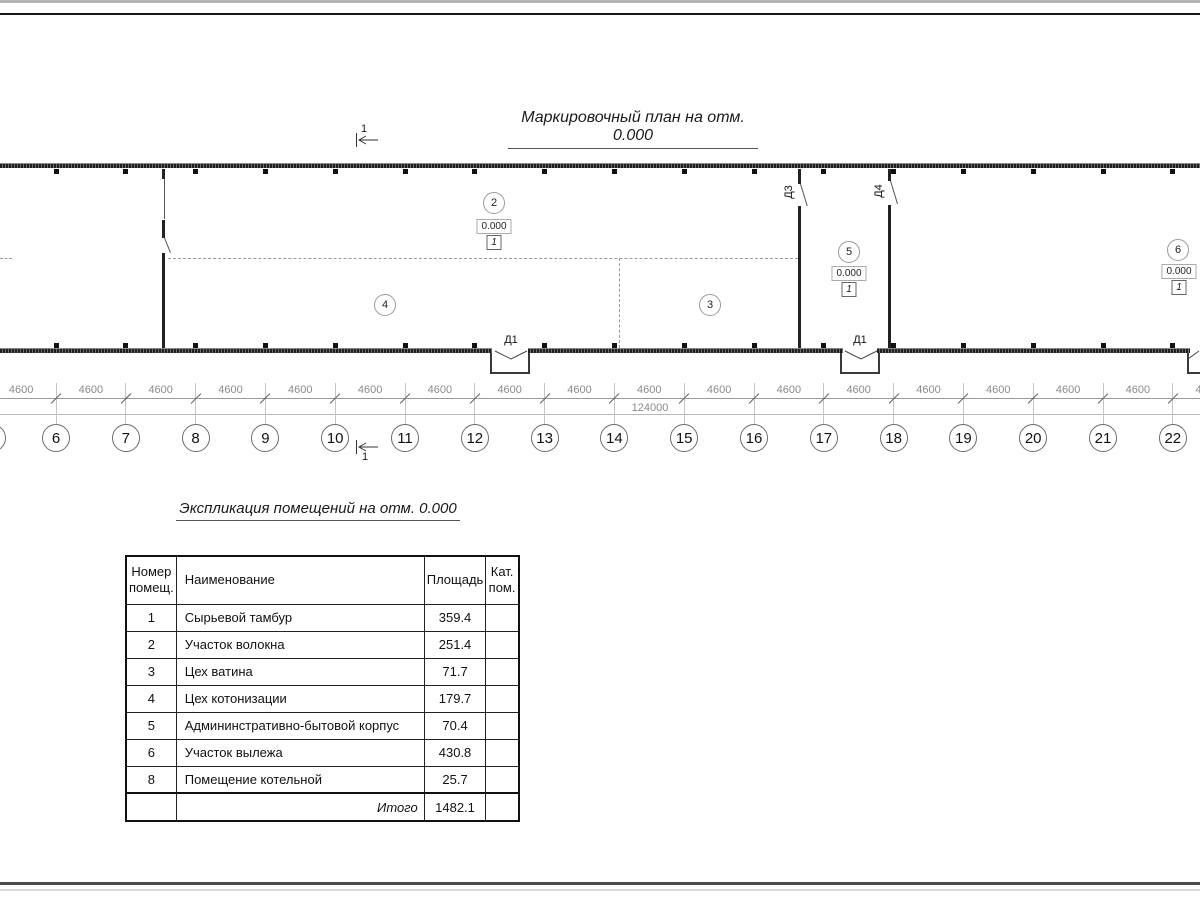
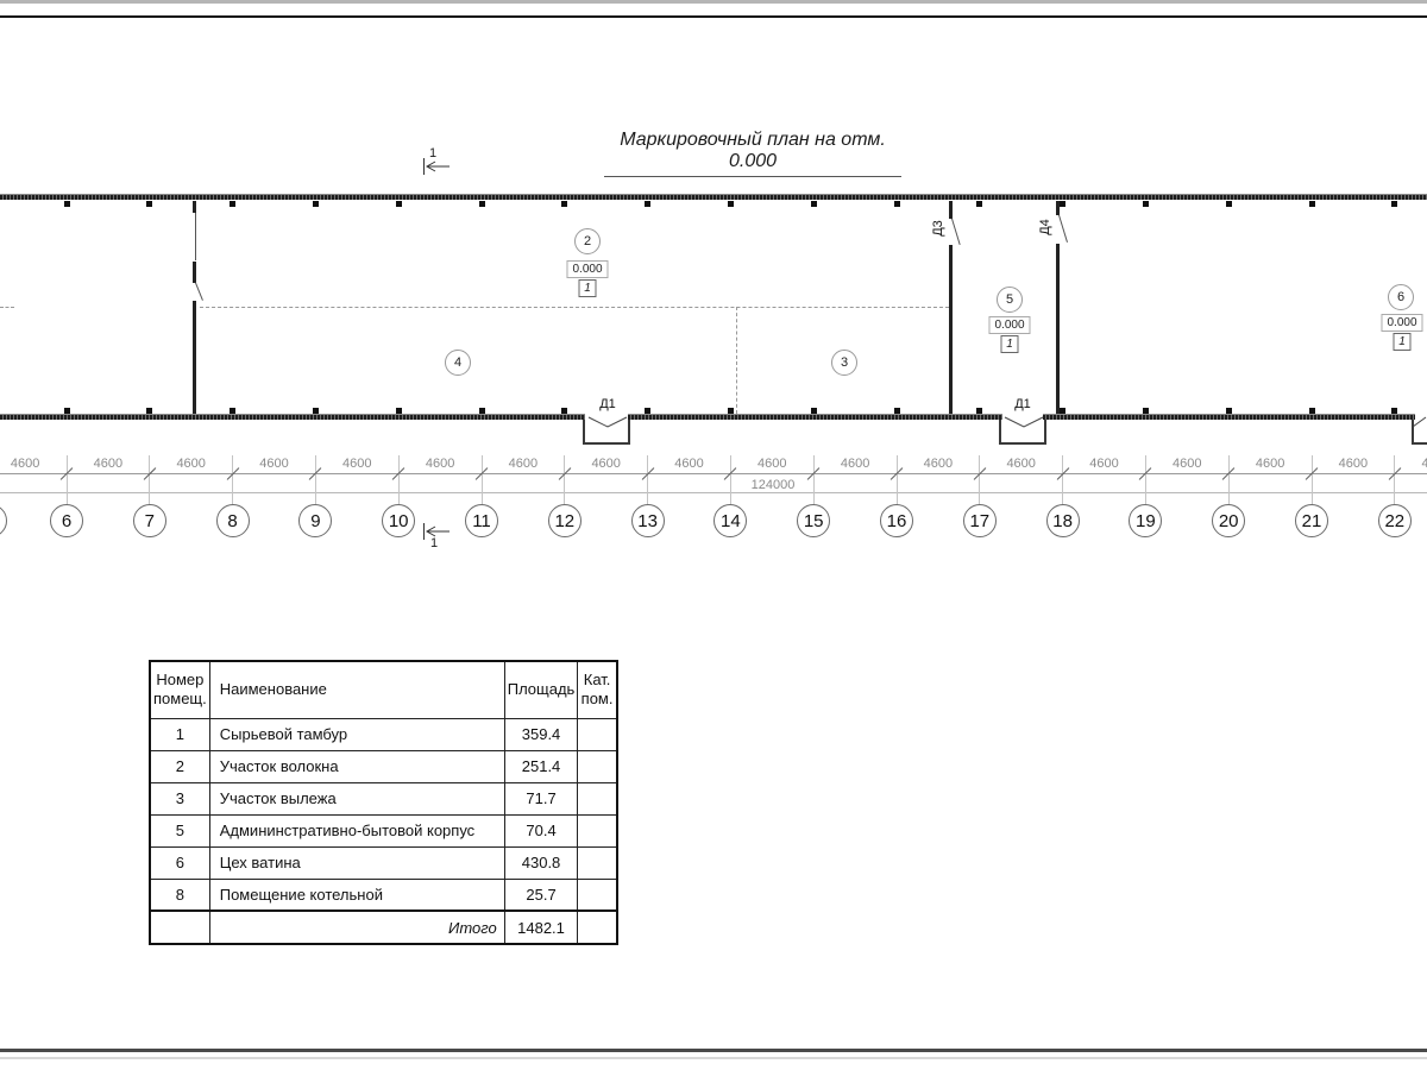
  Маркировочный план на отм. 0.000
  1
  1
  Д1
  Д1
  2
  0.000
  1
  4
  3
  5
  0.000
  1
  6
  0.000
  1
  124000
  6
  7
  8
  9
  10
  11
  12
  13
  14
  15
  16
  17
  18
  19
  20
  21
  22
  4600
  4600
  4600
  4600
  4600
  4600
  4600
  4600
  4600
  4600
  4600
  4600
  4600
  4600
  4600
  4600
  4600
- Экспликация помещений на отм. 0.000
  Номер помещ.	Наименование	Площадь	Кат. пом.
  1	Сырьевой тамбур	359.4
  2	Участок волокна	251.4
- 3	Цех ватина	71.7
+ 3	Участок вылежа	71.7
- 4	Цех котонизации	179.7
  5	Админинстративно-бытовой корпус	70.4
- 6	Участок вылежа	430.8
+ 6	Цех ватина	430.8
  8	Помещение котельной	25.7
  	Итого	1482.1
